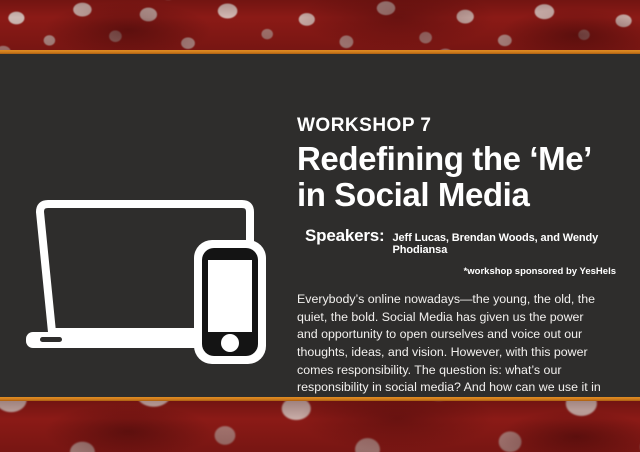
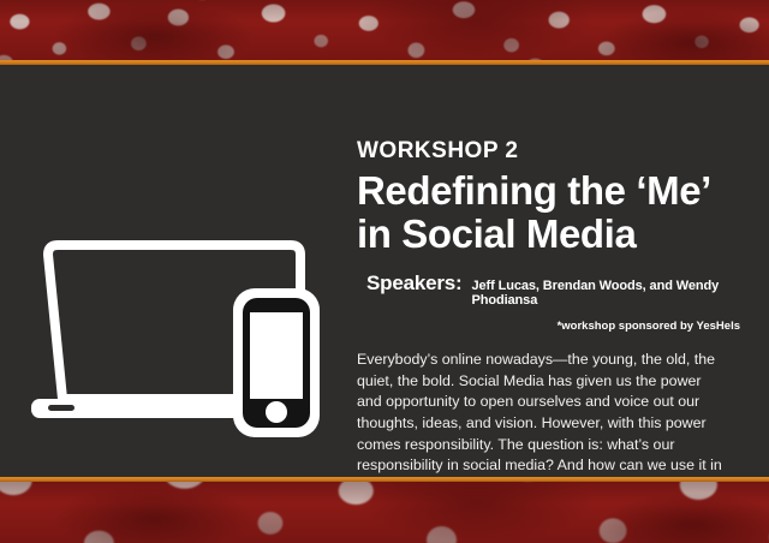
- WORKSHOP 7
+ WORKSHOP 2
  Redefining the ‘Me’
  in Social Media
  Speakers:
  Jeff Lucas, Brendan Woods, and Wendy Phodiansa
  *workshop sponsored by YesHels
  Everybody’s online nowadays—the young, the old, the quiet, the bold. Social Media has given us the power and opportunity to open ourselves and voice out our thoughts, ideas, and vision. However, with this power comes responsibility. The question is: what’s our responsibility in social media? And how can we use it in
